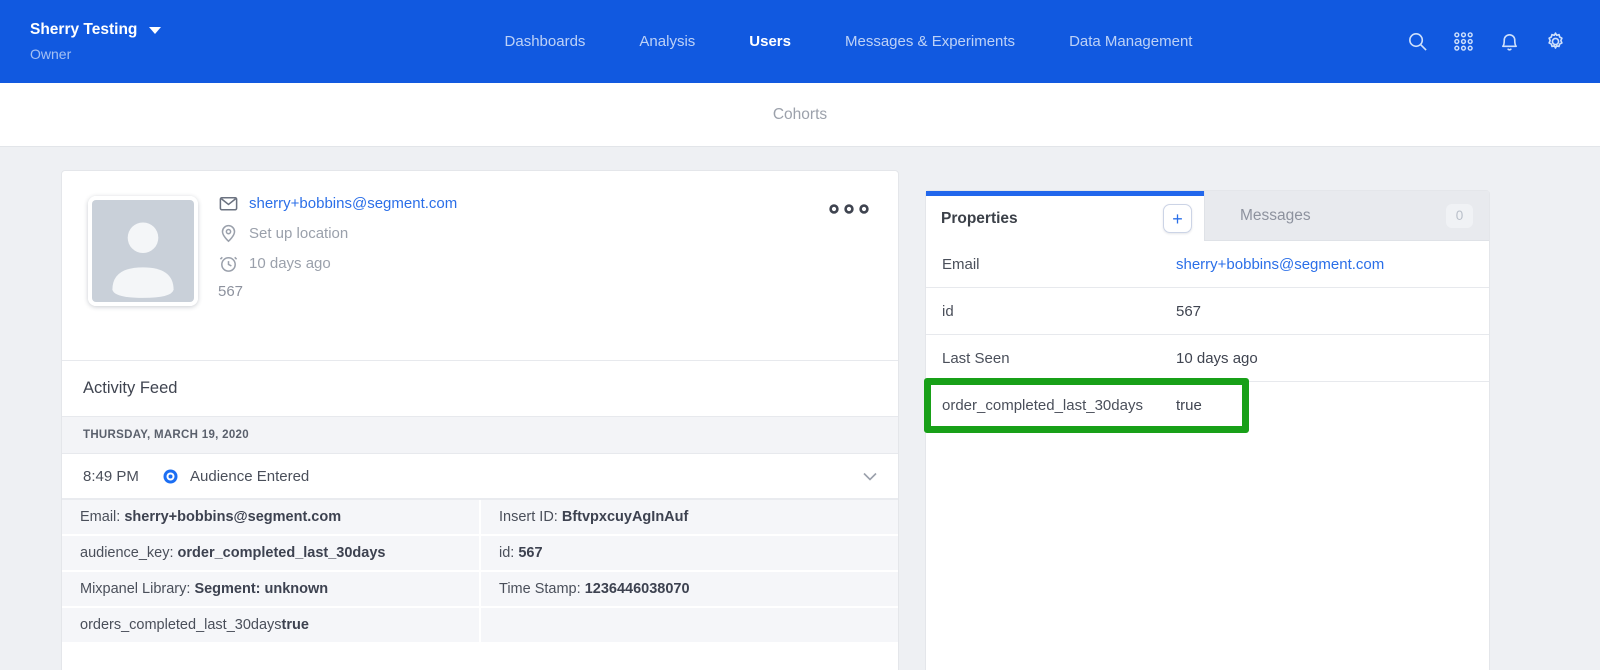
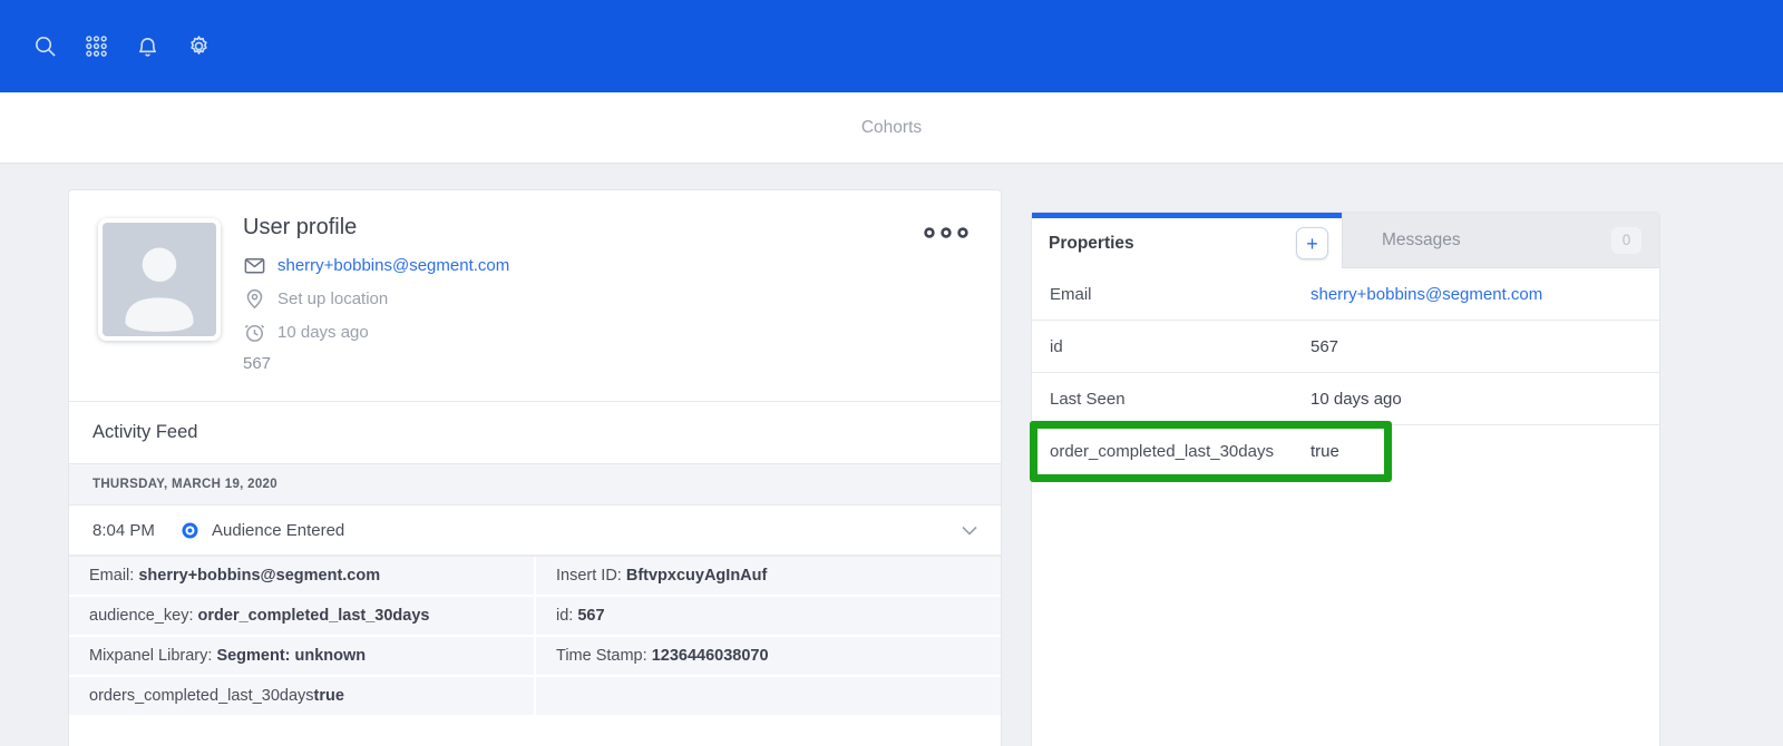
- Sherry Testing
- Owner
- Dashboards
- Analysis
- Users
- Messages & Experiments
- Data Management
  Cohorts
+ User profile
  sherry+bobbins@segment.com
  Set up location
  10 days ago
  567
  Activity Feed
  THURSDAY, MARCH 19, 2020
- 8:49 PM
+ 8:04 PM
  Audience Entered
  Email:
  sherry+bobbins@segment.com
  Insert ID:
  BftvpxcuyAgInAuf
  audience_key:
  order_completed_last_30days
  id:
  567
  Mixpanel Library:
  Segment: unknown
  Time Stamp:
  1236446038070
  orders_completed_last_30days
  true
  Properties
  +
  Messages
  0
  Email
  sherry+bobbins@segment.com
  id
  567
  Last Seen
  10 days ago
  order_completed_last_30days
  true
